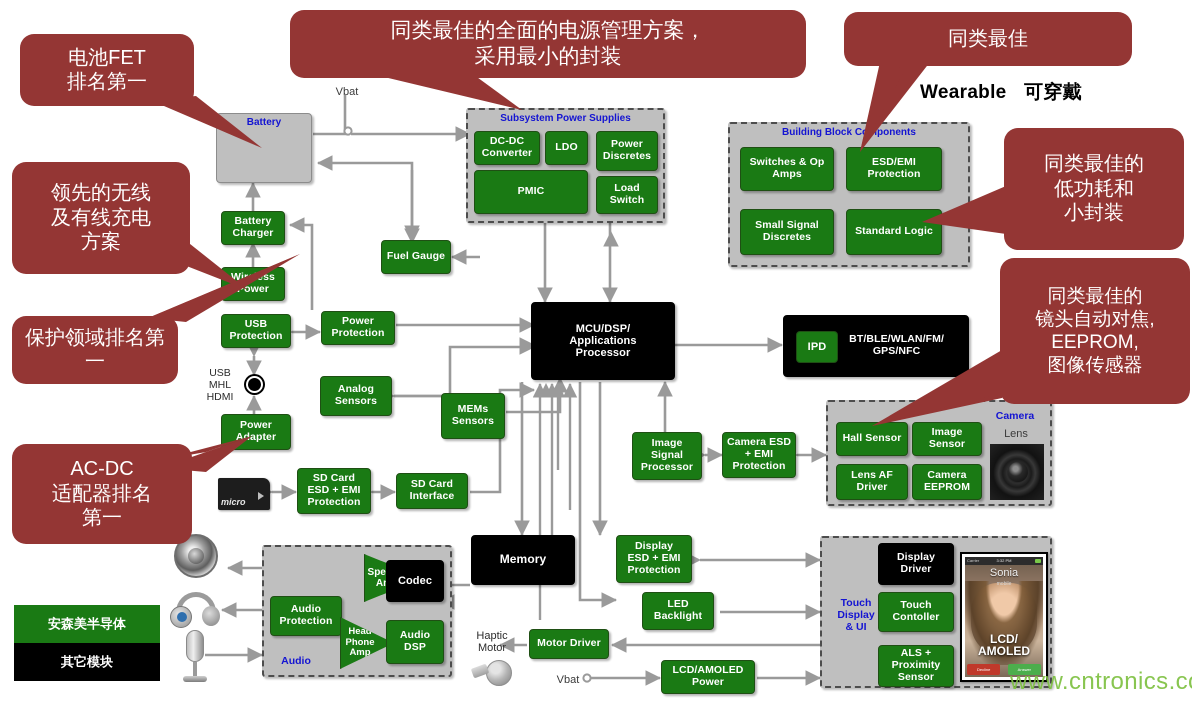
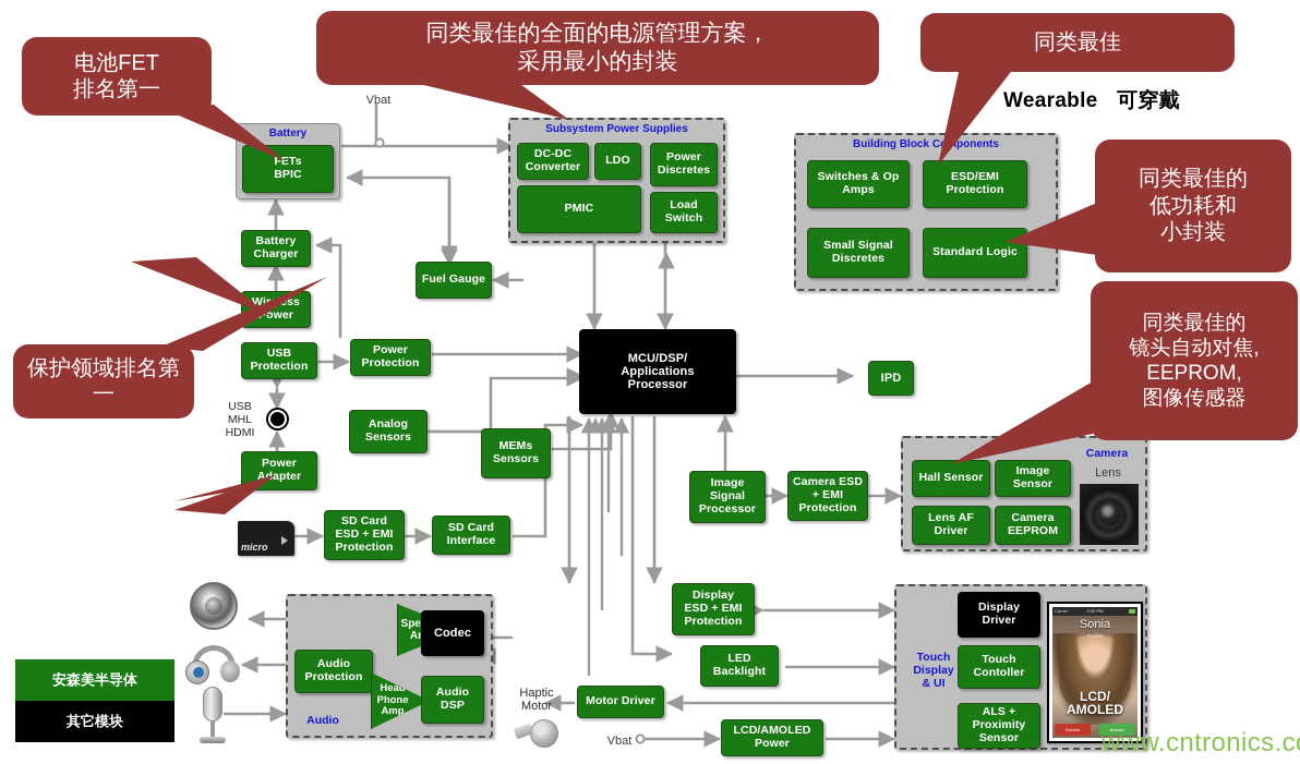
  Battery
+ FETs
+ BPIC
  Battery
  Charger
  ower
  USB
  Protection
  Power
  Adapter
  Fuel Gauge
  Power
  Protection
  Analog
  Sensors
  MEMs
  Sensors
  SD Card
  ESD + EMI
  Protection
  SD Card
  Interface
  USB
  MHL
  HDMI
  Vbat
  micro
  Subsystem Power Supplies
  DC-DC
  Converter
  LDO
  Power
  Discretes
  PMIC
  Load
  Switch
  Building Block Cponents
  Switches & Op
  Amps
  ESD/EMI
  Protection
  Small Signal
  Discretes
  Standard Logic
  MCU/DSP/
  Applications
  Processor
- BT/BLE/WLAN/FM/
- GPS/NFC
  IPD
  Camera
  Hall Sensor
  Image Sensor
  Lens AF
  Driver
  Camera
  EEPROM
  Lens
  Image
  Signal
  Processor
  Camera ESD
  + EMI
  Protection
- Memory
  Display
  ESD + EMI
  Protection
  LED
  Backlight
  Motor Driver
  LCD/AMOLED
  Power
  Vbat
  Haptic
  Motor
  Touch
  Display
  & UI
  Display
  Driver
  Touch
  Contoller
  ALS +
  Proximity
  Sensor
  Sonia
  LCD/
  AMOLED
  Audio
  Codec
  Audio
  Protection
  Head
  Phone
  Amp
  Audio DSP
  安森美半导体
  其它模块
  Wearable 可穿戴
  电池FET
  排名第一
- 领先的无线
- 及有线充电
- 方案
  保护领域排名第一
- AC-DC
- 适配器排名
- 第一
  同类最佳的全面的电源管理方案，
  采用最小的封装
  同类最佳
  同类最佳的
  低功耗和
  小封装
  同类最佳的
  镜头自动对焦,
  EEPROM,
  图像传感器
  www.cntronics.c
